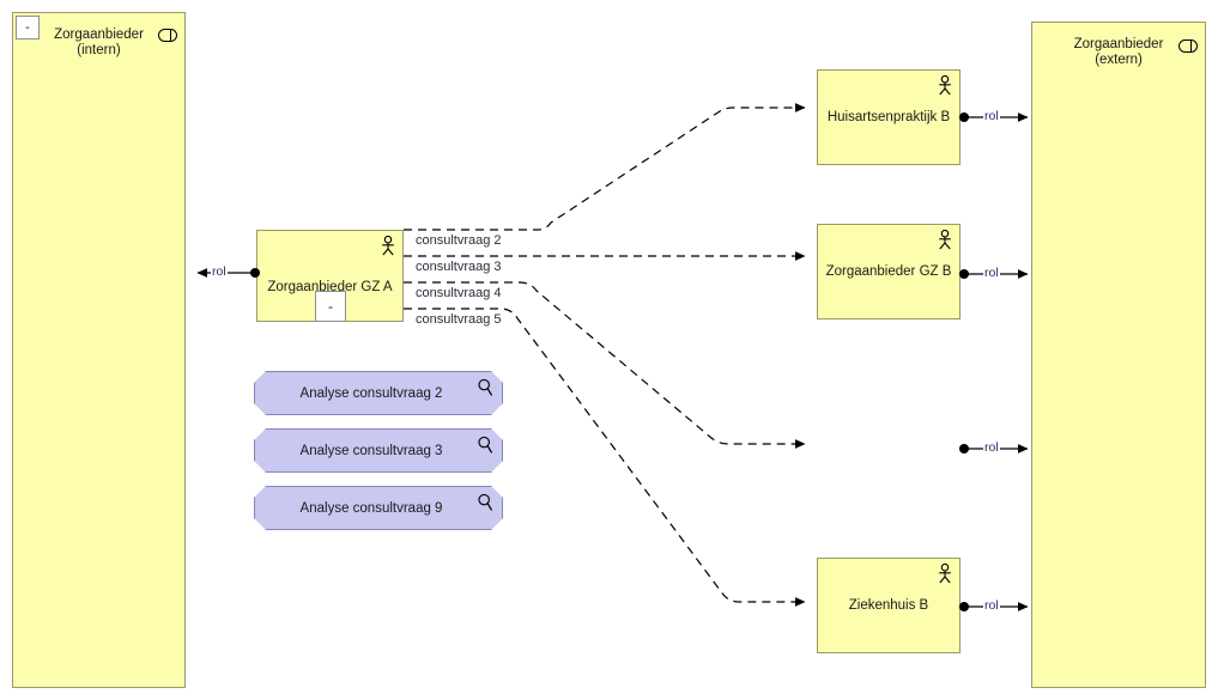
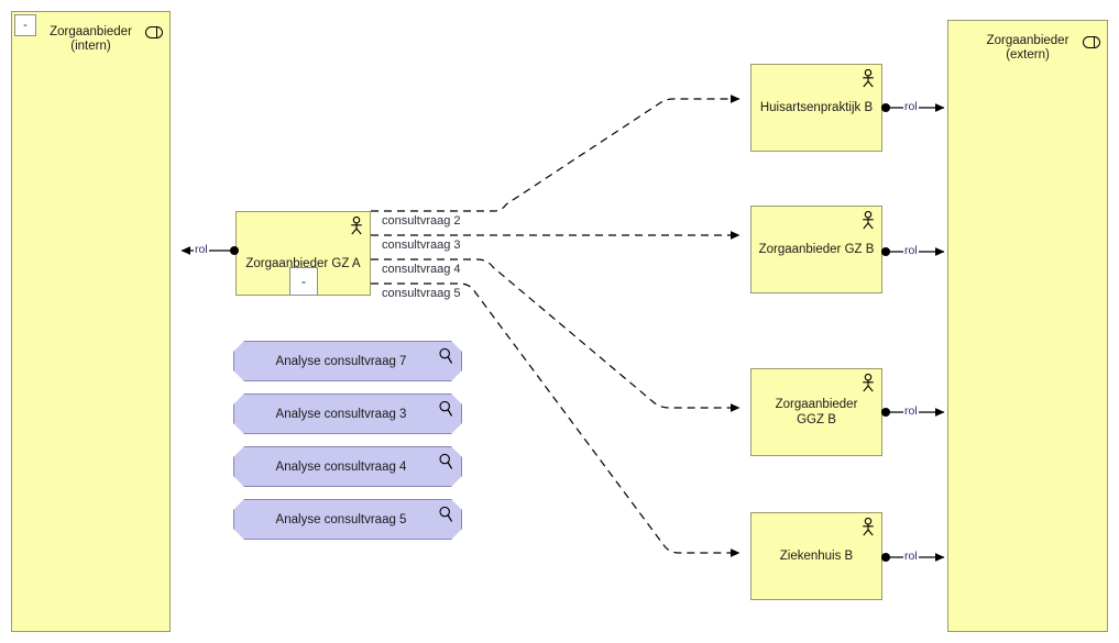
  Zorgaanbieder
  (intern)
  -
  Zorgaanbieder
  (extern)
  Zorgaanbieder GZ A
  -
  Huisartsenpraktijk B
  Zorgaanbieder GZ B
+ Zorgaanbieder GGZ B
  Ziekenhuis B
- Analyse consultvraag 2
+ Analyse consultvraag 7
  Analyse consultvraag 3
- Analyse consultvraag 9
+ Analyse consultvraag 4
+ Analyse consultvraag 5
  consultvraag 2
  consultvraag 3
  consultvraag 4
  consultvraag 5
  rol
  rol
  rol
  rol
  rol
